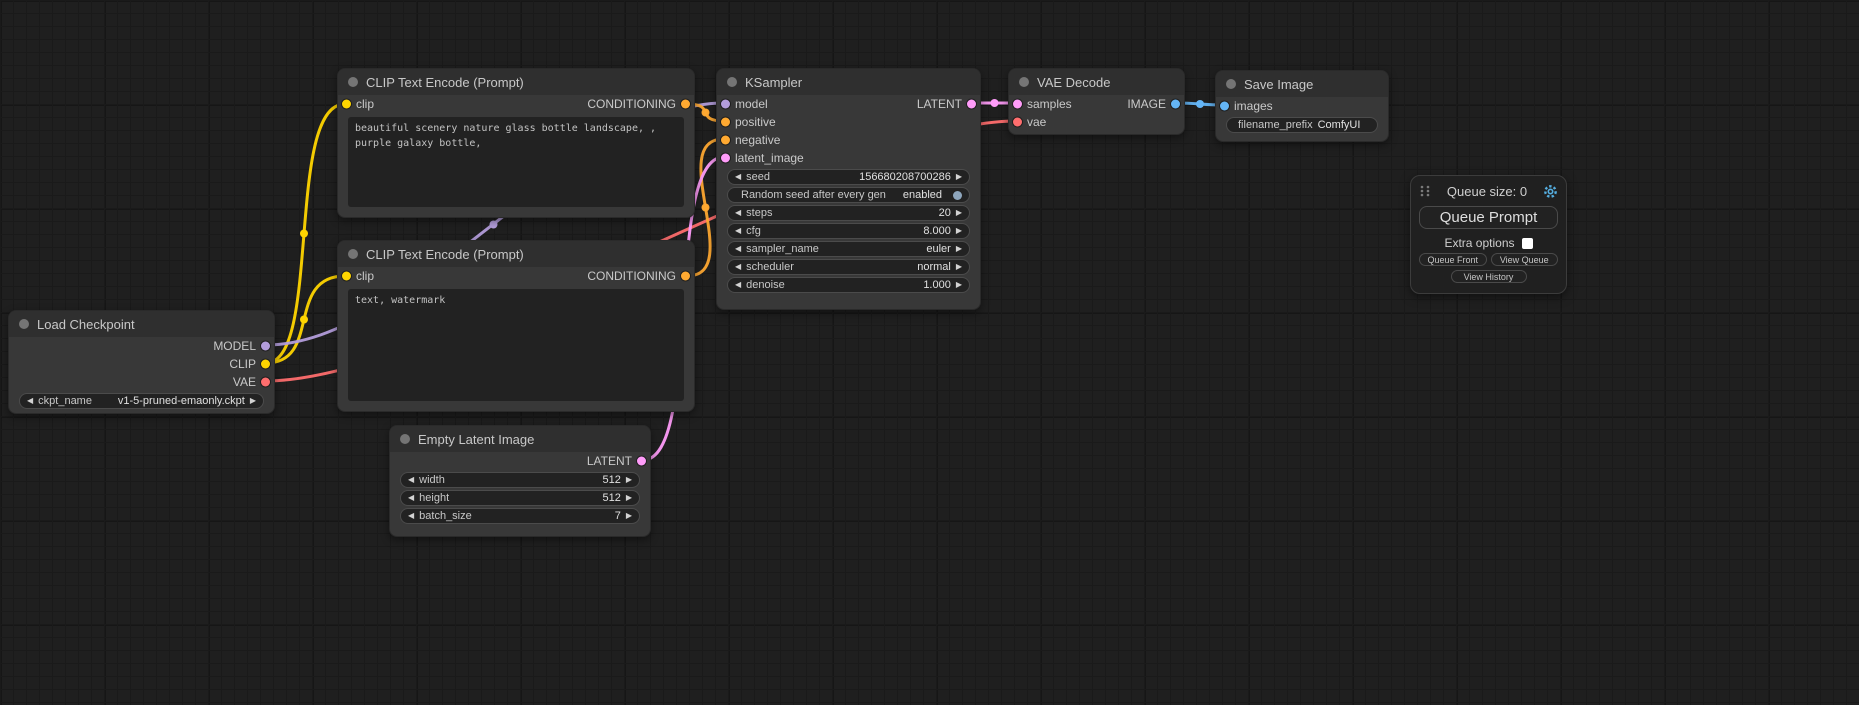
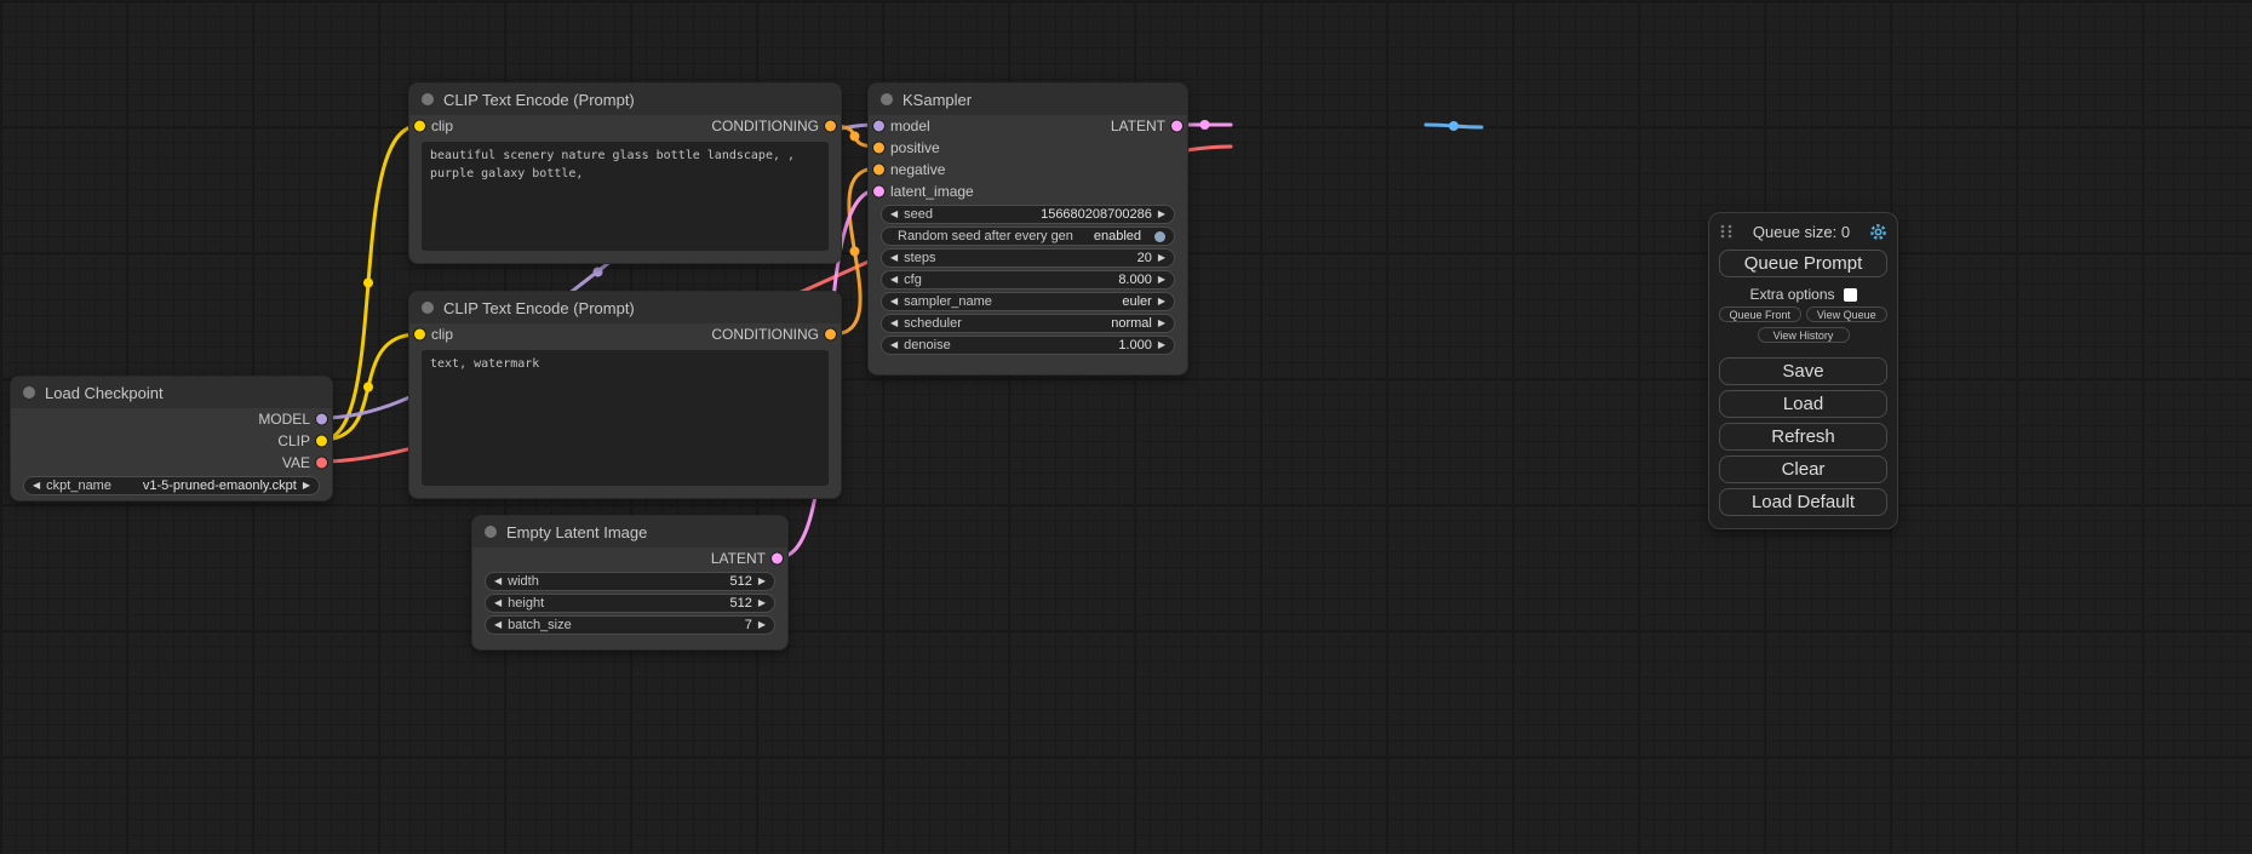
  Load Checkpoint
  MODEL
  CLIP
  VAE
  ◀
  ckpt_name
  v1-5-pruned-emaonly.ckpt
  ▶
  CLIP Text Encode (Prompt)
  clip
  CONDITIONING
  CLIP Text Encode (Prompt)
  clip
  CONDITIONING
  text, watermark
  KSampler
  model
  LATENT
  positive
  negative
  latent_image
  ◀
  seed
  156680208700286
  ▶
  Random seed after every gen
  enabled
  ◀
  steps
  20
  ▶
  ◀
  cfg
  8.000
  ▶
  ◀
  sampler_name
  euler
  ▶
  ◀
  scheduler
  normal
  ▶
  ◀
  denoise
  1.000
  ▶
- VAE Decode
- samples
- IMAGE
- vae
- Save Image
- images
- filename_prefix
- ComfyUI
  Empty Latent Image
  LATENT
  ◀
  width
  512
  ▶
  ◀
  height
  512
  ▶
  ◀
  batch_size
  7
  ▶
  Queue size: 0
  Queue Prompt
  Extra options
  Queue Front
  View Queue
  View History
+ Save
+ Load
+ Refresh
+ Clear
+ Load Default
